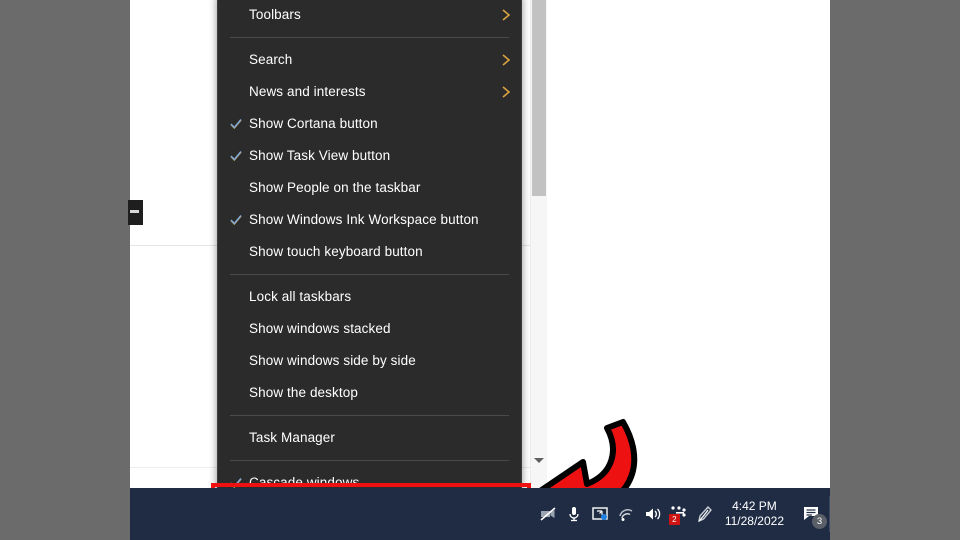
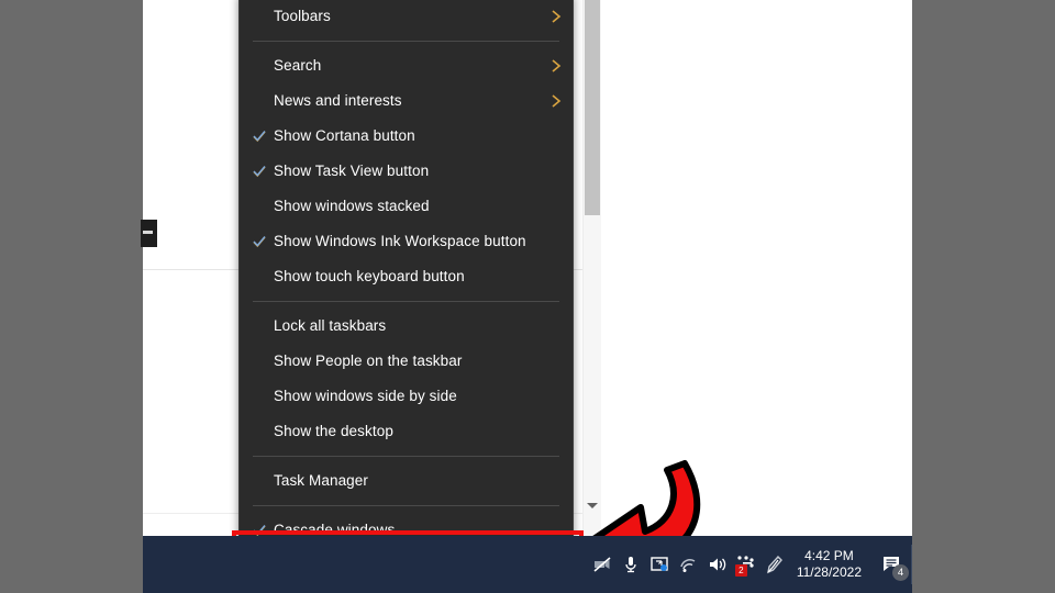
  Toolbars
  Search
  News and interests
  Show Cortana button
  Show Task View button
- Show People on the taskbar
+ Show windows stacked
  Show Windows Ink Workspace button
  Show touch keyboard button
  Lock all taskbars
- Show windows stacked
+ Show People on the taskbar
  Show windows side by side
  Show the desktop
  Task Manager
  Cascade windows
  2
  4:42 PM
  11/28/2022
- 3
+ 4
